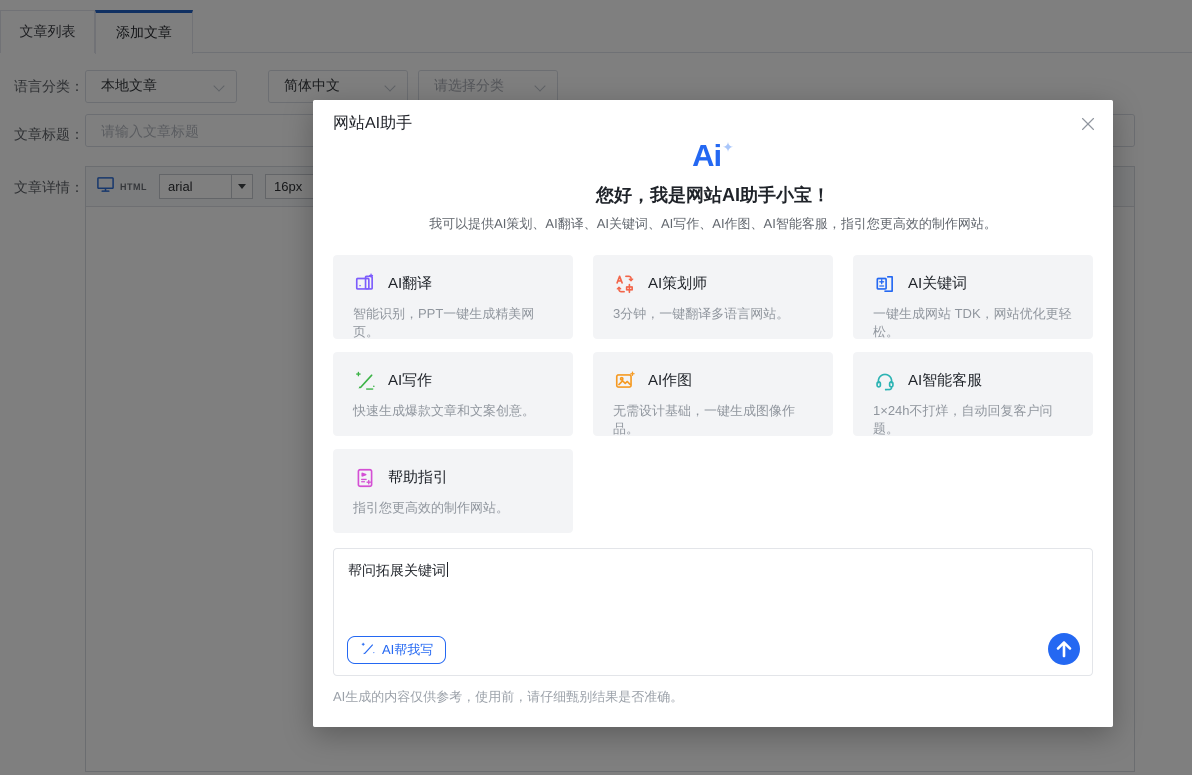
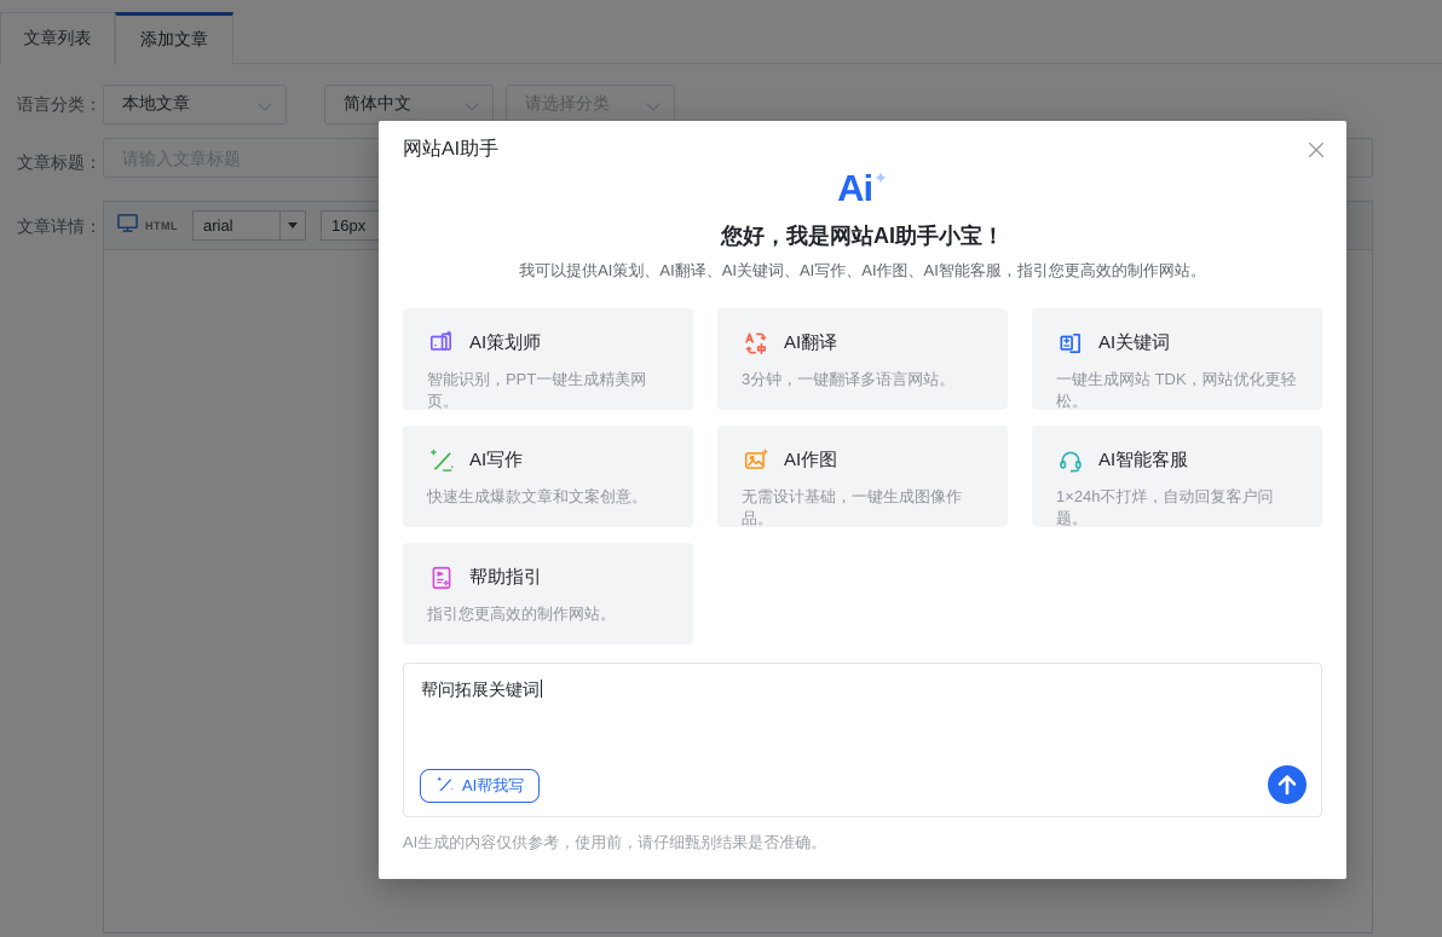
  文章列表
  添加文章
  语言分类：
  本地文章
  简体中文
  请选择分类
  文章标题：
  请输入文章标题
  文章详情：
  HTML
  arial
  16px
  网站AI助手
  Ai✦
  您好，我是网站AI助手小宝！
  我可以提供AI策划、AI翻译、AI关键词、AI写作、AI作图、AI智能客服，指引您更高效的制作网站。
- AI翻译
+ AI策划师
  智能识别，PPT一键生成精美网页。
- AI策划师
+ AI翻译
  3分钟，一键翻译多语言网站。
  AI关键词
  一键生成网站 TDK，网站优化更轻松。
  AI写作
  快速生成爆款文章和文案创意。
  AI作图
  无需设计基础，一键生成图像作品。
  AI智能客服
  1×24h不打烊，自动回复客户问题。
  帮助指引
  指引您更高效的制作网站。
  帮问拓展关键词
  AI帮我写
  AI生成的内容仅供参考，使用前，请仔细甄别结果是否准确。
